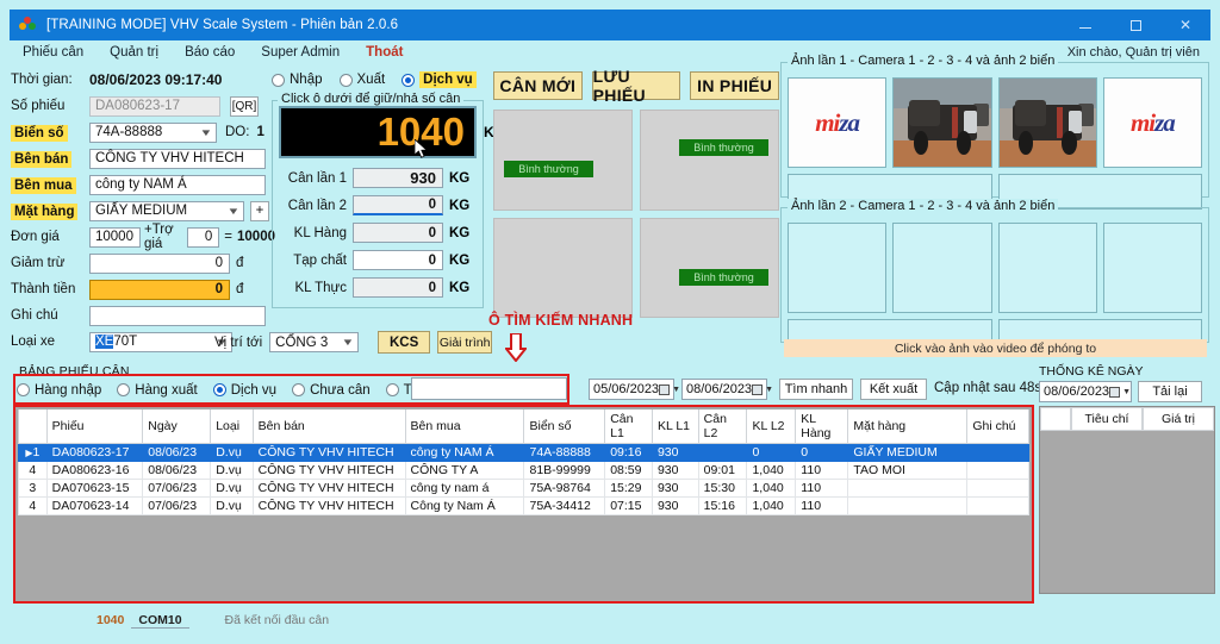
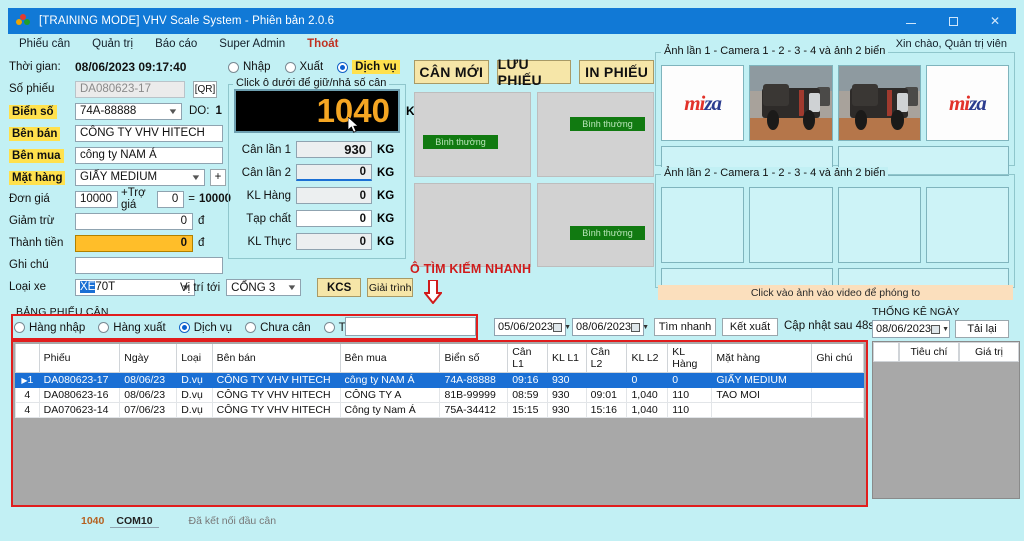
  [TRAINING MODE] VHV Scale System - Phiên bản 2.0.6
  ✕
  Phiếu cân
  Quản trị
  Báo cáo
  Super Admin
  Thoát
  Xin chào, Quản trị viên
  Thời gian:
  08/06/2023 09:17:40
  Số phiếu
  DA080623-17
  [QR]
  Biển số
  74A-88888
  ▼
  DO:
  1
  Bên bán
  CÔNG TY VHV HITECH
  Bên mua
  công ty NAM Á
  Mặt hàng
  GIẤY MEDIUM
  ▼
  +
  Đơn giá
  10000
  +Trợ giá
  0
  =
  10000
  Giảm trừ
  0
  đ
  Thành tiền
  0
  đ
  Ghi chú
  Loại xe
  XE
  70T
  ▼
  Vị trí tới
  CỔNG 3
  ▼
  KCS
  Giải trình
  Nhập
  Xuất
  Dịch vụ
  Click ô dưới để giữ/nhả số cân
  1040
  Cân lần 1
  930
  KG
  Cân lần 2
  0
  KG
  KL Hàng
  0
  KG
  Tạp chất
  0
  KG
  KL Thực
  0
  KG
  CÂN MỚI
  LƯU PHIẾU
  IN PHIẾU
  Bình thường
  Bình thường
  Bình thường
  Ô TÌM KIẾM NHANH
  Ảnh lần 1 - Camera 1 - 2 - 3 - 4 và ảnh 2 biển
  miza
  miza
  Ảnh lần 2 - Camera 1 - 2 - 3 - 4 và ảnh 2 biển
  Click vào ảnh vào video để phóng to
  BẢNG PHIẾU CÂN
  Hàng nhập
  Hàng xuất
  Dịch vụ
  Chưa cân
  05/06/2023
  08/06/2023
  Tìm nhanh
  Kết xuất
  Cập nhật sau 48
  	Phiếu	Ngày	Loại	Bên bán	Bên mua	Biển số	Cân L1	KL L1	Cân L2	KL L2	KL Hàng	Mặt hàng	Ghi chú
  ▶1	DA080623-17	08/06/23	D.vụ	CÔNG TY VHV HITECH	công ty NAM Á	74A-88888	09:16	930		0	0	GIẤY MEDIUM
  4	DA080623-16	08/06/23	D.vụ	CÔNG TY VHV HITECH	CÔNG TY A	81B-99999	08:59	930	09:01	1,040	110	TAO MOI
- 3	DA070623-15	07/06/23	D.vụ	CÔNG TY VHV HITECH	công ty nam á	75A-98764	15:29	930	15:30	1,040	110
- 4	DA070623-14	07/06/23	D.vụ	CÔNG TY VHV HITECH	Công ty Nam Á	75A-34412	07:15	930	15:16	1,040	110
+ 4	DA070623-14	07/06/23	D.vụ	CÔNG TY VHV HITECH	Công ty Nam Á	75A-34412	15:15	930	15:16	1,040	110
  THỐNG KÊ NGÀY
  08/06/2023
  Tải lại
  Tiêu chí
  Giá trị
  1040
  COM10
  Đã kết nối đầu cân
